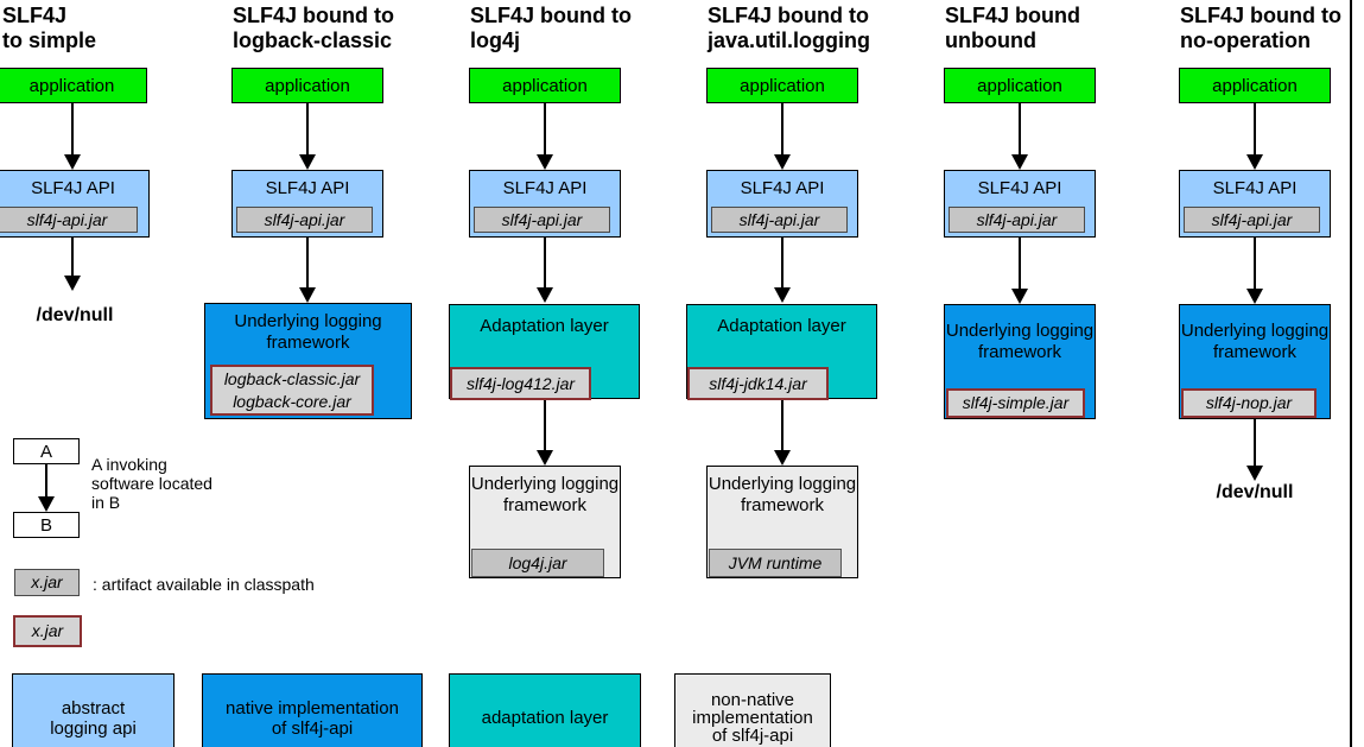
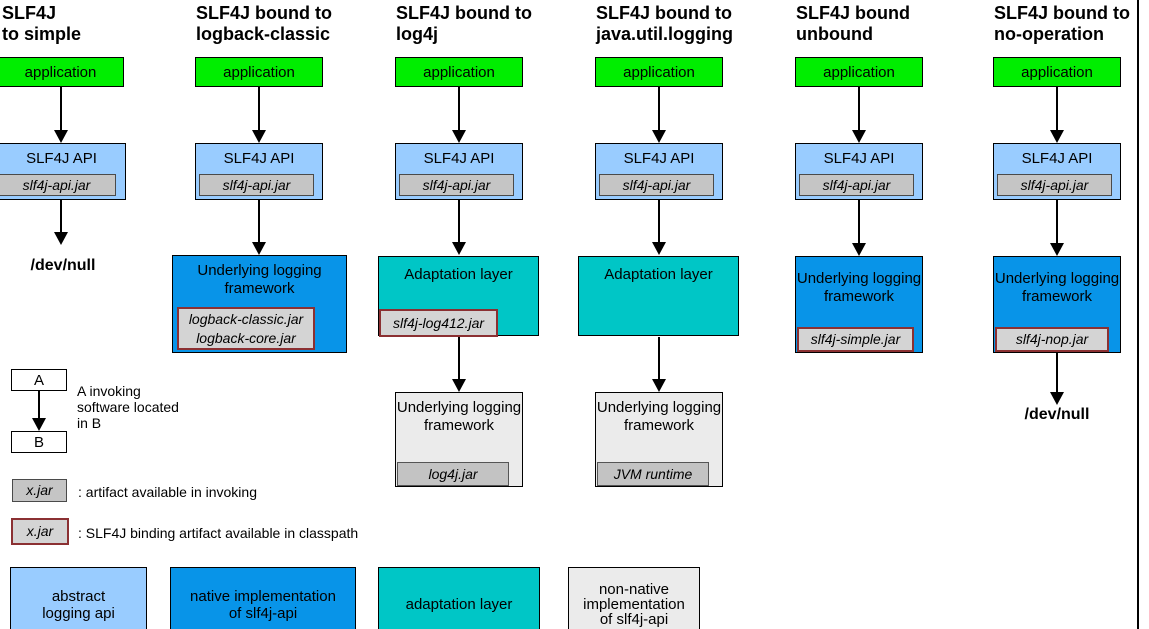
  SLF4J
  to simple
  application
  SLF4J API
  slf4j-api.jar
  /dev/null
  SLF4J bound to
  logback-classic
  application
  SLF4J API
  slf4j-api.jar
  Underlying logging framework
  logback-classic.jar
  logback-core.jar
  SLF4J bound to
  log4j
  application
  SLF4J API
  slf4j-api.jar
  Adaptation layer
  slf4j-log412.jar
  Underlying logging framework
  log4j.jar
  SLF4J bound to
  java.util.logging
  application
  SLF4J API
  slf4j-api.jar
  Adaptation layer
- slf4j-jdk14.jar
  Underlying logging framework
  JVM runtime
  SLF4J bound
  unbound
  application
  SLF4J API
  slf4j-api.jar
  Underlying logging framework
  slf4j-simple.jar
  SLF4J bound to
  no-operation
  application
  SLF4J API
  slf4j-api.jar
  Underlying logging framework
  slf4j-nop.jar
  /dev/null
  A
  B
  A invoking
  software located
  in B
  x.jar
- : artifact available in classpath
+ : artifact available in invoking
  x.jar
+ : SLF4J binding artifact available in classpath
  abstract
  logging api
  native implementation
  of slf4j-api
  adaptation layer
  non-native
  implementation
  of slf4j-api
